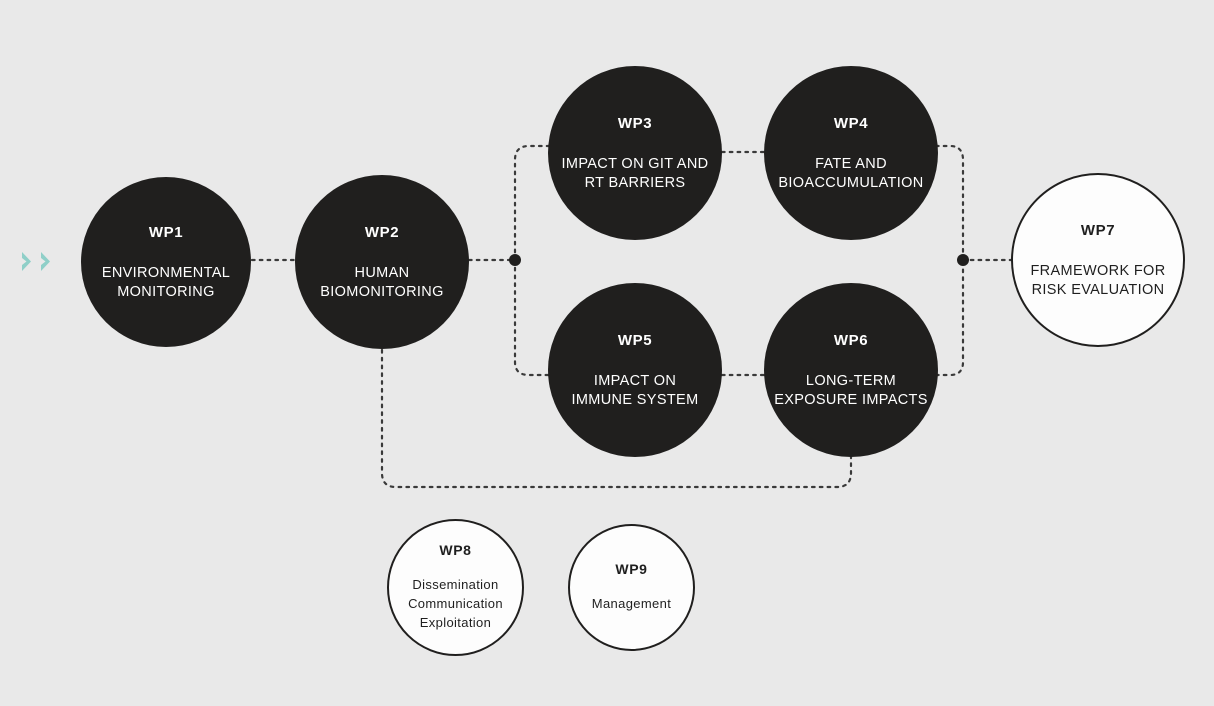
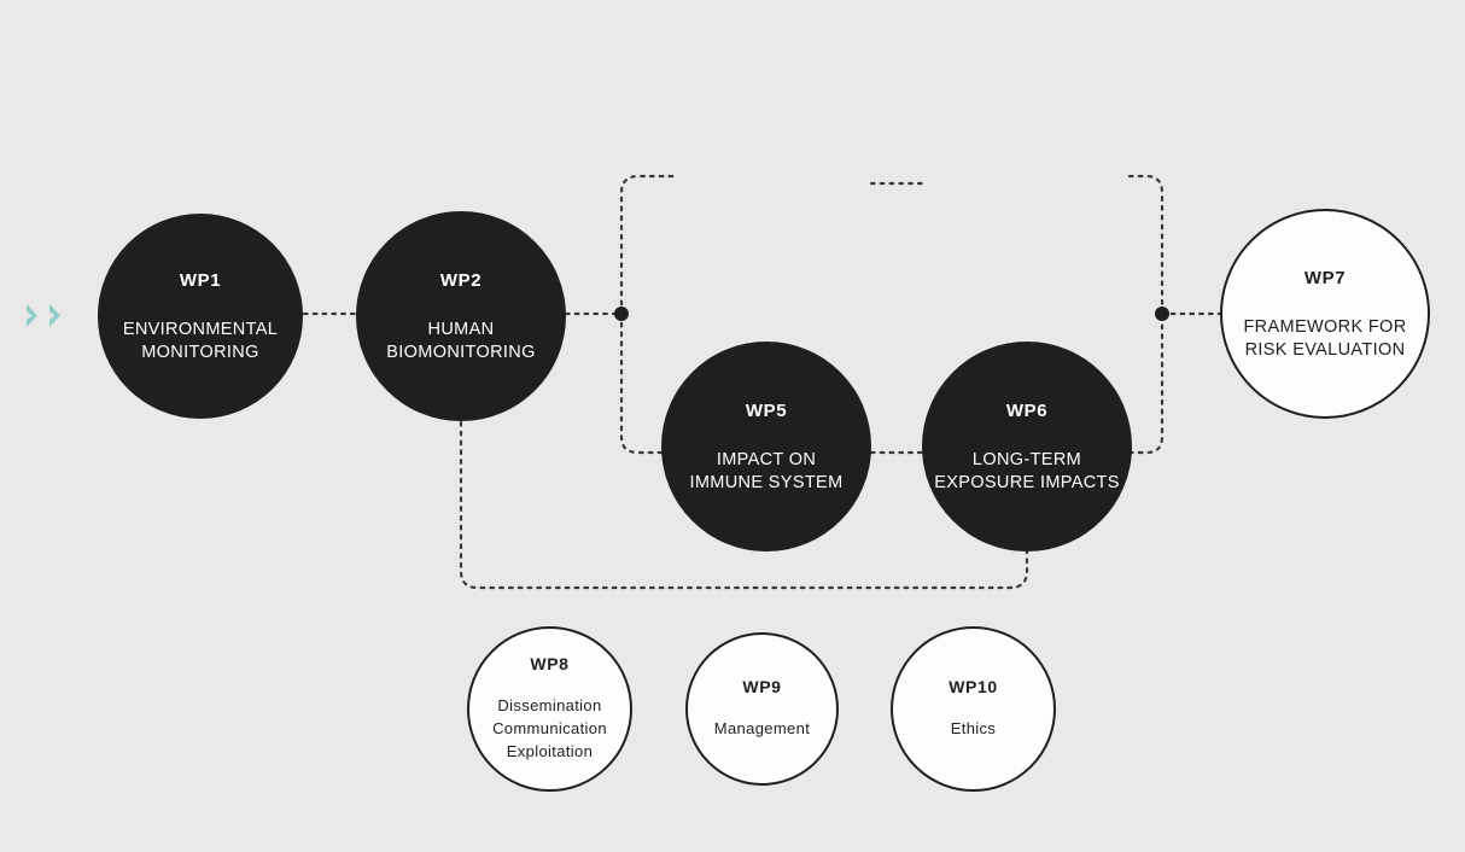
  WP1
  ENVIRONMENTAL
  MONITORING
  WP2
  HUMAN
  BIOMONITORING
- WP3
- IMPACT ON GIT AND
- RT BARRIERS
- WP4
- FATE AND
- BIOACCUMULATION
  WP5
  IMPACT ON
  IMMUNE SYSTEM
  WP6
  LONG-TERM
  EXPOSURE IMPACTS
  WP7
  FRAMEWORK FOR
  RISK EVALUATION
  WP8
  Dissemination
  Communication
  Exploitation
  WP9
  Management
+ WP10
+ Ethics
